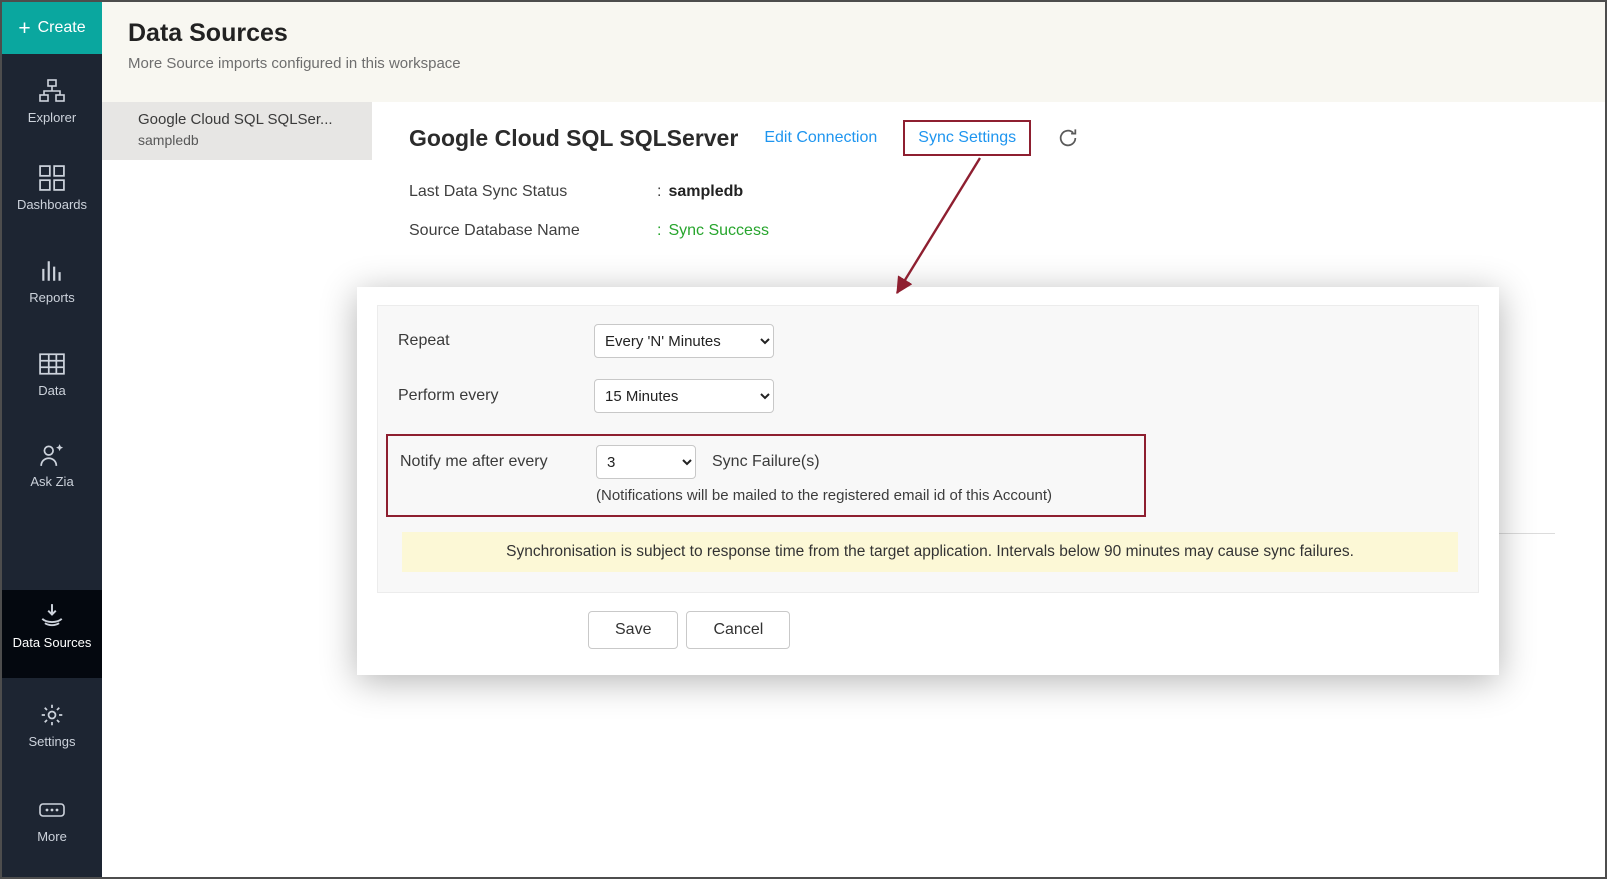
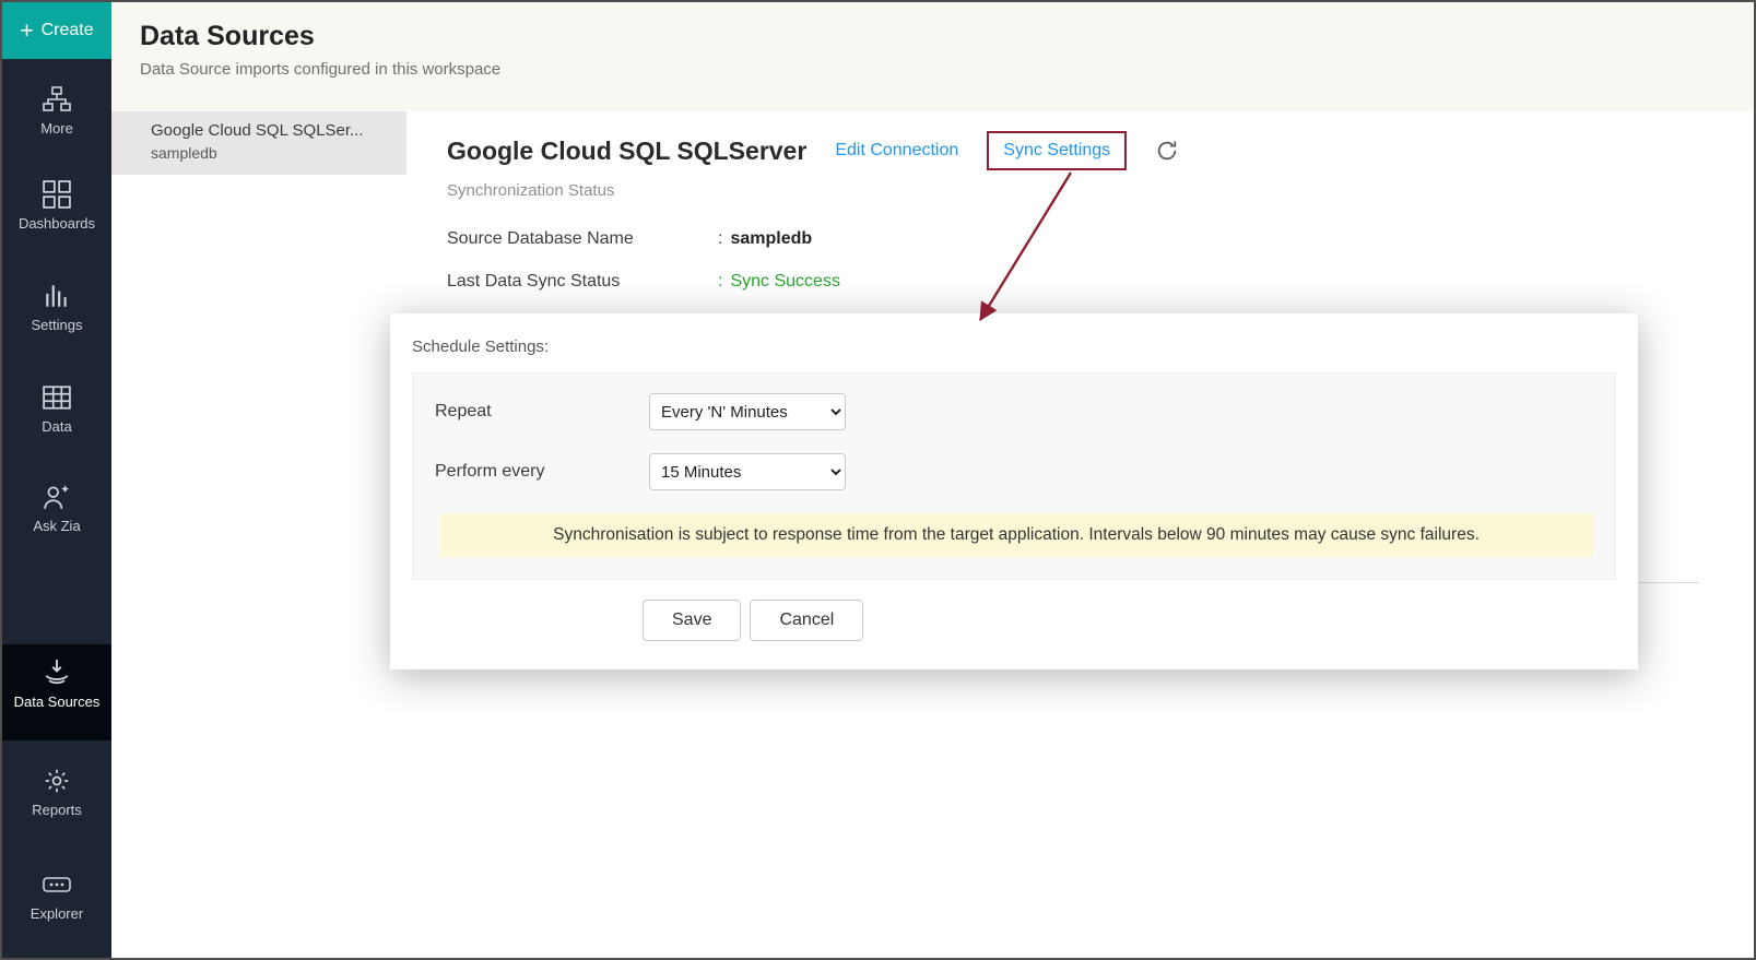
  +
  Create
- Explorer
+ More
  Dashboards
- Reports
+ Settings
  Data
  Ask Zia
  Data Sources
- Settings
+ Reports
- More
+ Explorer
  Data Sources
- More Source imports configured in this workspace
+ Data Source imports configured in this workspace
  Google Cloud SQL SQLSer...
  sampledb
  Google Cloud SQL SQLServer
  Edit Connection
  Sync Settings
+ Synchronization Status
- Last Data Sync Status
+ Source Database Name
  :
  sampledb
- Source Database Name
+ Last Data Sync Status
  :
  Sync Success
+ Schedule Settings:
  Repeat
  Every 'N' Minutes
  Perform every
  15 Minutes
- Notify me after every
- 3
- Sync Failure(s)
- (Notifications will be mailed to the registered email id of this Account)
  Synchronisation is subject to response time from the target application. Intervals below 90 minutes may cause sync failures.
  Save
  Cancel
